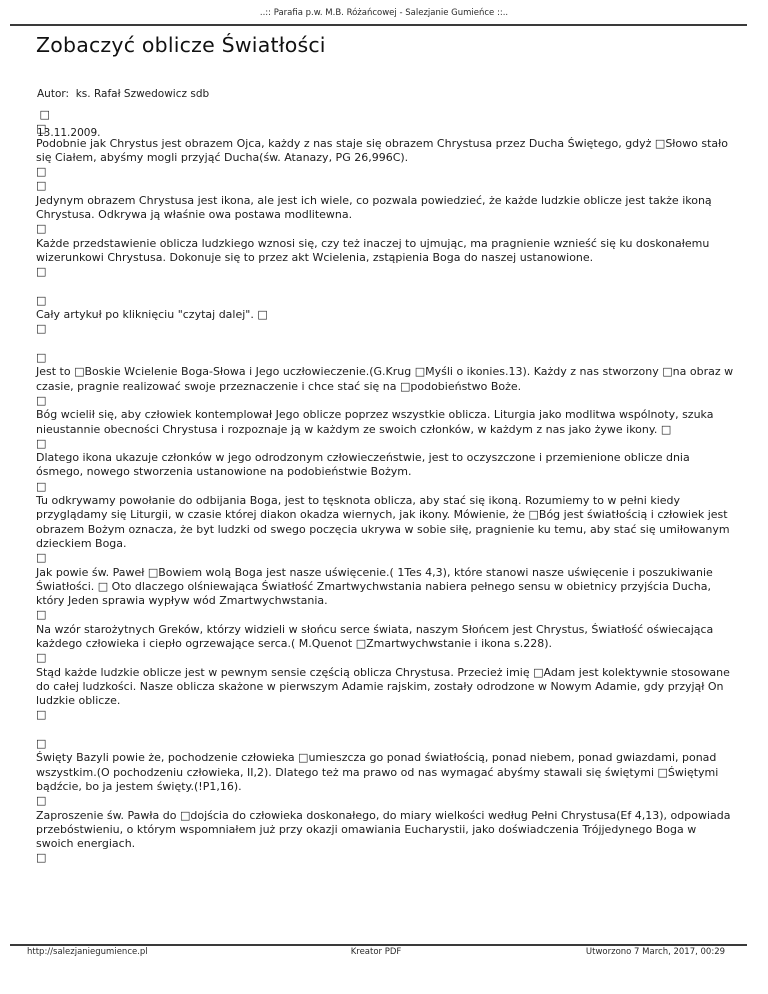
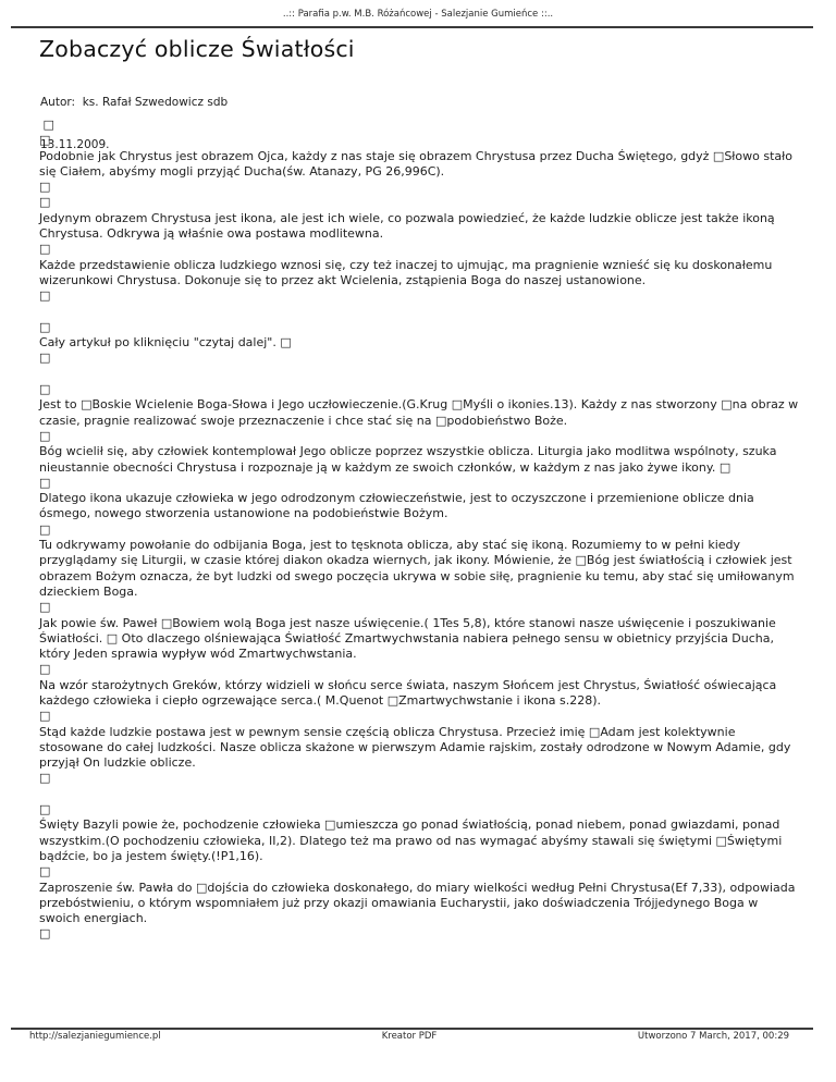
  ..:: Parafia p.w. M.B. Różańcowej - Salezjanie Gumieńce ::..
  Zobaczyć oblicze Światłości
  Autor: ks. Rafał Szwedowicz sdb
  13.11.2009.
  □
  □
  Podobnie jak Chrystus jest obrazem Ojca, każdy z nas staje się obrazem Chrystusa przez Ducha Świętego, gdyż □Słowo stało się Ciałem, abyśmy mogli przyjąć Ducha(św. Atanazy, PG 26,996C).
  □
  □
  Jedynym obrazem Chrystusa jest ikona, ale jest ich wiele, co pozwala powiedzieć, że każde ludzkie oblicze jest także ikoną Chrystusa. Odkrywa ją właśnie owa postawa modlitewna.
  □
  Każde przedstawienie oblicza ludzkiego wznosi się, czy też inaczej to ujmując, ma pragnienie wznieść się ku doskonałemu wizerunkowi Chrystusa. Dokonuje się to przez akt Wcielenia, zstąpienia Boga do naszej ustanowione.
  □
  □
  Cały artykuł po kliknięciu "czytaj dalej". □
  □
  □
  Jest to □Boskie Wcielenie Boga-Słowa i Jego uczłowieczenie.(G.Krug □Myśli o ikonies.13). Każdy z nas stworzony □na obraz w czasie, pragnie realizować swoje przeznaczenie i chce stać się na □podobieństwo Boże.
  □
  Bóg wcielił się, aby człowiek kontemplował Jego oblicze poprzez wszystkie oblicza. Liturgia jako modlitwa wspólnoty, szuka nieustannie obecności Chrystusa i rozpoznaje ją w każdym ze swoich członków, w każdym z nas jako żywe ikony. □
  □
- Dlatego ikona ukazuje członków w jego odrodzonym człowieczeństwie, jest to oczyszczone i przemienione oblicze dnia ósmego, nowego stworzenia ustanowione na podobieństwie Bożym.
+ Dlatego ikona ukazuje człowieka w jego odrodzonym człowieczeństwie, jest to oczyszczone i przemienione oblicze dnia ósmego, nowego stworzenia ustanowione na podobieństwie Bożym.
  □
  Tu odkrywamy powołanie do odbijania Boga, jest to tęsknota oblicza, aby stać się ikoną. Rozumiemy to w pełni kiedy przyglądamy się Liturgii, w czasie której diakon okadza wiernych, jak ikony. Mówienie, że □Bóg jest światłością i człowiek jest obrazem Bożym oznacza, że byt ludzki od swego poczęcia ukrywa w sobie siłę, pragnienie ku temu, aby stać się umiłowanym dzieckiem Boga.
  □
- Jak powie św. Paweł □Bowiem wolą Boga jest nasze uświęcenie.( 1Tes 4,3), które stanowi nasze uświęcenie i poszukiwanie Światłości. □ Oto dlaczego olśniewająca Światłość Zmartwychwstania nabiera pełnego sensu w obietnicy przyjścia Ducha, który Jeden sprawia wypływ wód Zmartwychwstania.
+ Jak powie św. Paweł □Bowiem wolą Boga jest nasze uświęcenie.( 1Tes 5,8), które stanowi nasze uświęcenie i poszukiwanie Światłości. □ Oto dlaczego olśniewająca Światłość Zmartwychwstania nabiera pełnego sensu w obietnicy przyjścia Ducha, który Jeden sprawia wypływ wód Zmartwychwstania.
  □
  Na wzór starożytnych Greków, którzy widzieli w słońcu serce świata, naszym Słońcem jest Chrystus, Światłość oświecająca każdego człowieka i ciepło ogrzewające serca.( M.Quenot □Zmartwychwstanie i ikona s.228).
  □
- Stąd każde ludzkie oblicze jest w pewnym sensie częścią oblicza Chrystusa. Przecież imię □Adam jest kolektywnie stosowane do całej ludzkości. Nasze oblicza skażone w pierwszym Adamie rajskim, zostały odrodzone w Nowym Adamie, gdy przyjął On ludzkie oblicze.
+ Stąd każde ludzkie postawa jest w pewnym sensie częścią oblicza Chrystusa. Przecież imię □Adam jest kolektywnie stosowane do całej ludzkości. Nasze oblicza skażone w pierwszym Adamie rajskim, zostały odrodzone w Nowym Adamie, gdy przyjął On ludzkie oblicze.
  □
  □
  Święty Bazyli powie że, pochodzenie człowieka □umieszcza go ponad światłością, ponad niebem, ponad gwiazdami, ponad wszystkim.(O pochodzeniu człowieka, II,2). Dlatego też ma prawo od nas wymagać abyśmy stawali się świętymi □Świętymi bądźcie, bo ja jestem święty.(!P1,16).
  □
- Zaproszenie św. Pawła do □dojścia do człowieka doskonałego, do miary wielkości według Pełni Chrystusa(Ef 4,13), odpowiada przebóstwieniu, o którym wspomniałem już przy okazji omawiania Eucharystii, jako doświadczenia Trójjedynego Boga w swoich energiach.
+ Zaproszenie św. Pawła do □dojścia do człowieka doskonałego, do miary wielkości według Pełni Chrystusa(Ef 7,33), odpowiada przebóstwieniu, o którym wspomniałem już przy okazji omawiania Eucharystii, jako doświadczenia Trójjedynego Boga w swoich energiach.
  □
  http://salezjaniegumience.pl
  Kreator PDF
  Utworzono 7 March, 2017, 00:29
